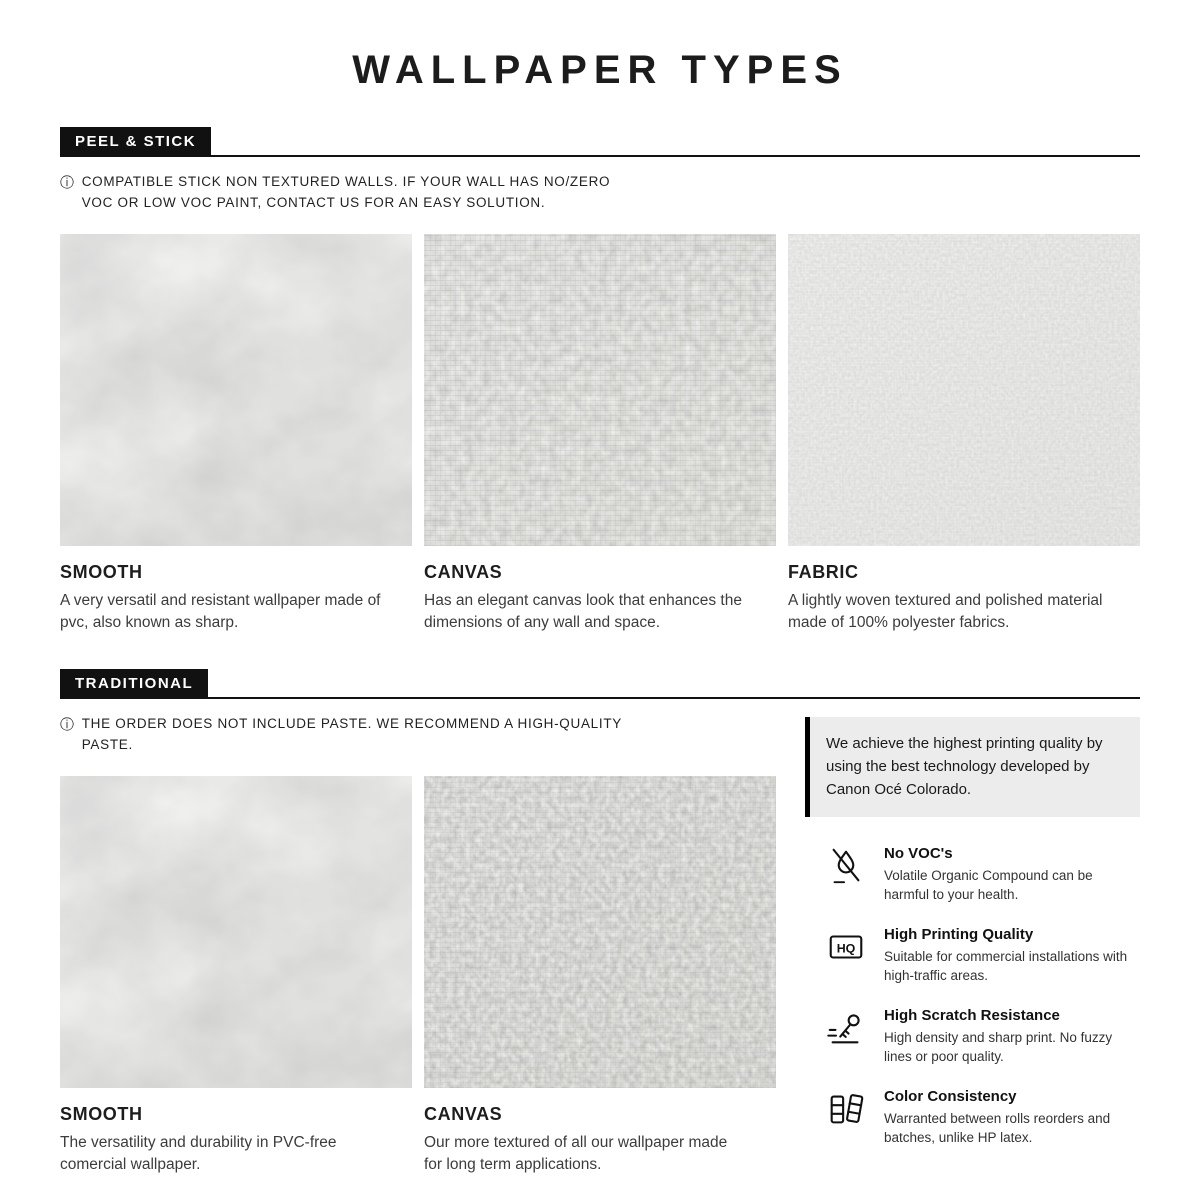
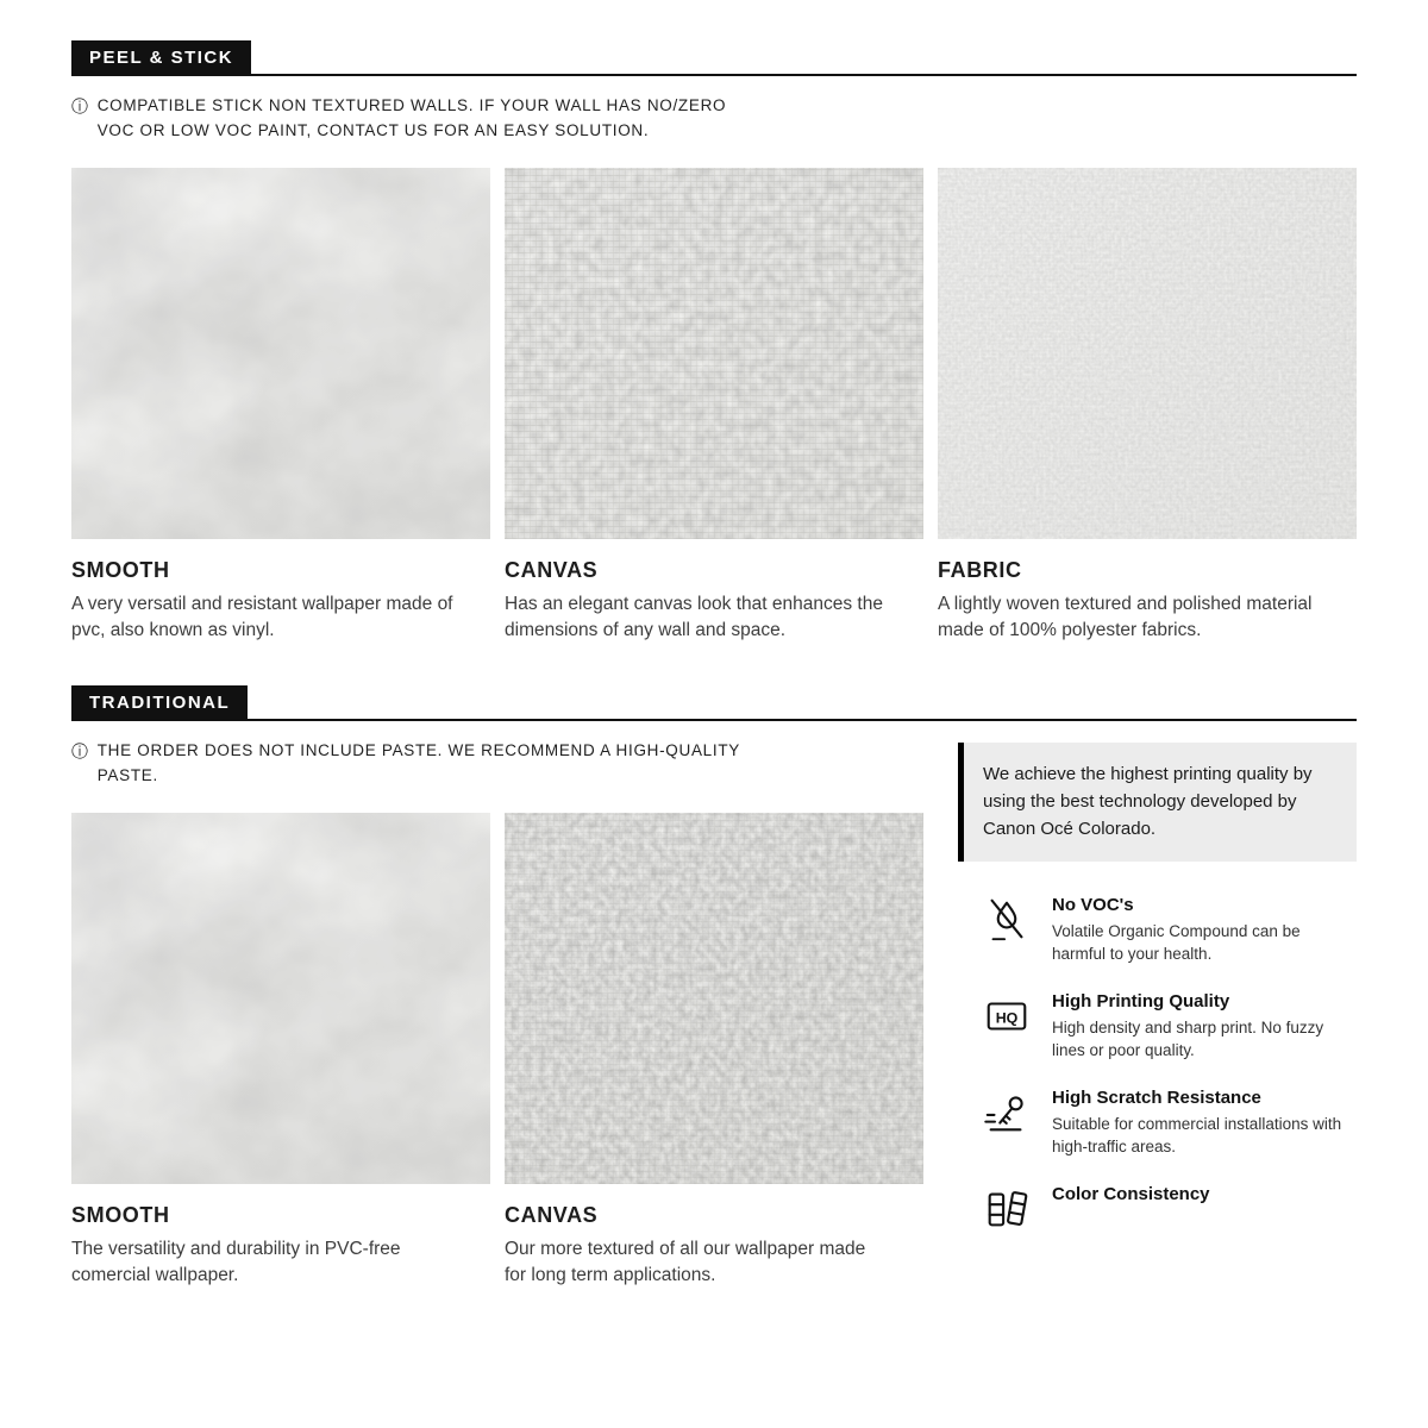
- WALLPAPER TYPES
  PEEL & STICK
  ⓘ
  COMPATIBLE STICK NON TEXTURED WALLS. IF YOUR WALL HAS NO/ZERO VOC OR LOW VOC PAINT, CONTACT US FOR AN EASY SOLUTION.
  SMOOTH
- A very versatil and resistant wallpaper made of pvc, also known as sharp.
+ A very versatil and resistant wallpaper made of pvc, also known as vinyl.
  CANVAS
  Has an elegant canvas look that enhances the dimensions of any wall and space.
  FABRIC
  A lightly woven textured and polished material made of 100% polyester fabrics.
  TRADITIONAL
  ⓘ
  THE ORDER DOES NOT INCLUDE PASTE. WE RECOMMEND A HIGH-QUALITY PASTE.
  SMOOTH
  The versatility and durability in PVC-free comercial wallpaper.
  CANVAS
  Our more textured of all our wallpaper made for long term applications.
  We achieve the highest printing quality by using the best technology developed by Canon Océ Colorado.
  No VOC's
  Volatile Organic Compound can be harmful to your health.
  HQ
  High Printing Quality
- Suitable for commercial installations with high-traffic areas.
+ High density and sharp print. No fuzzy lines or poor quality.
  High Scratch Resistance
- High density and sharp print. No fuzzy lines or poor quality.
+ Suitable for commercial installations with high-traffic areas.
  Color Consistency
- Warranted between rolls reorders and batches, unlike HP latex.
